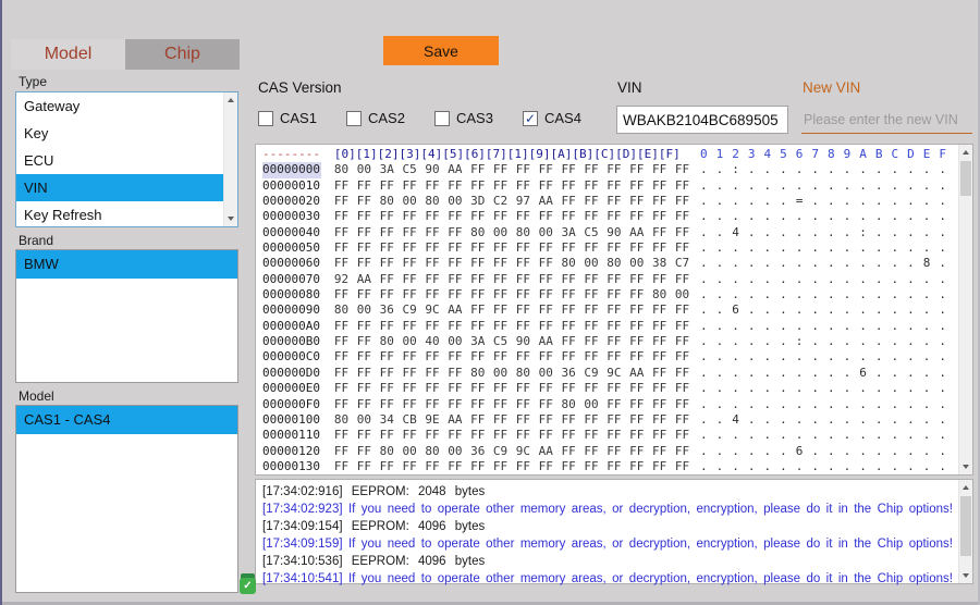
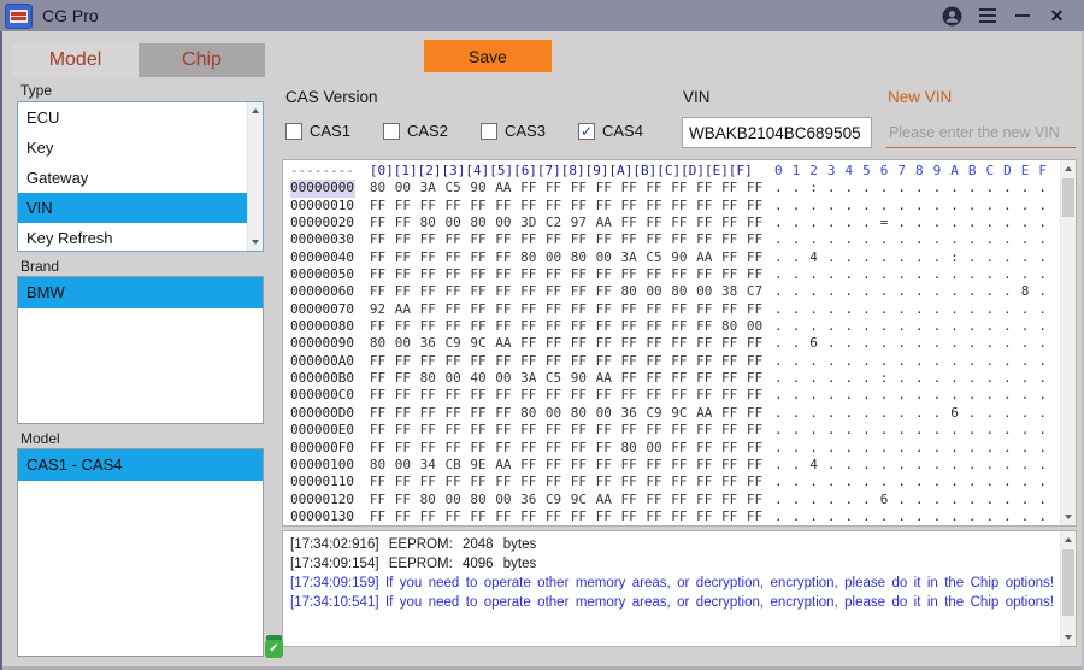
+ CG Pro
+ ✕
  Model
  Chip
  Type
- Gateway
+ ECU
  Key
- ECU
+ Gateway
  VIN
  Key Refresh
  Brand
  BMW
  Model
  CAS1 - CAS4
  Save
  CAS Version
  VIN
  New VIN
  CAS1
  CAS2
  CAS3
  ✓
  CAS4
  WBAKB2104BC689505
  Please enter the new VIN
  --------
- [0][1][2][3][4][5][6][7][1][9][A][B][C][D][E][F]
+ [0][1][2][3][4][5][6][7][8][9][A][B][C][D][E][F]
  0123456789ABCDEF
  00000000
  80 00 3A C5 90 AA FF FF FF FF FF FF FF FF FF FF
  ..:.............
  00000010
  FF FF FF FF FF FF FF FF FF FF FF FF FF FF FF FF
  ................
  00000020
  FF FF 80 00 80 00 3D C2 97 AA FF FF FF FF FF FF
  ......=.........
  00000030
  FF FF FF FF FF FF FF FF FF FF FF FF FF FF FF FF
  ................
  00000040
  FF FF FF FF FF FF 80 00 80 00 3A C5 90 AA FF FF
  ..4.......:.....
  00000050
  FF FF FF FF FF FF FF FF FF FF FF FF FF FF FF FF
  ................
  00000060
  FF FF FF FF FF FF FF FF FF FF 80 00 80 00 38 C7
  ..............8.
  00000070
  92 AA FF FF FF FF FF FF FF FF FF FF FF FF FF FF
  ................
  00000080
  FF FF FF FF FF FF FF FF FF FF FF FF FF FF 80 00
  ................
  00000090
  80 00 36 C9 9C AA FF FF FF FF FF FF FF FF FF FF
  ..6.............
  000000A0
  FF FF FF FF FF FF FF FF FF FF FF FF FF FF FF FF
  ................
  000000B0
  FF FF 80 00 40 00 3A C5 90 AA FF FF FF FF FF FF
  ......:.........
  000000C0
  FF FF FF FF FF FF FF FF FF FF FF FF FF FF FF FF
  ................
  000000D0
  FF FF FF FF FF FF 80 00 80 00 36 C9 9C AA FF FF
  ..........6.....
  000000E0
  FF FF FF FF FF FF FF FF FF FF FF FF FF FF FF FF
  ................
  000000F0
  FF FF FF FF FF FF FF FF FF FF 80 00 FF FF FF FF
  ................
  00000100
  80 00 34 CB 9E AA FF FF FF FF FF FF FF FF FF FF
  ..4.............
  00000110
  FF FF FF FF FF FF FF FF FF FF FF FF FF FF FF FF
  ................
  00000120
  FF FF 80 00 80 00 36 C9 9C AA FF FF FF FF FF FF
  ......6.........
  00000130
  FF FF FF FF FF FF FF FF FF FF FF FF FF FF FF FF
  ................
  [17:34:02:916] EEPROM: 2048 bytes
- [17:34:02:923] If you need to operate other memory areas, or decryption, encryption, please do it in the Chip options!
  [17:34:09:154] EEPROM: 4096 bytes
  [17:34:09:159] If you need to operate other memory areas, or decryption, encryption, please do it in the Chip options!
- [17:34:10:536] EEPROM: 4096 bytes
  [17:34:10:541] If you need to operate other memory areas, or decryption, encryption, please do it in the Chip options!
  ✓
